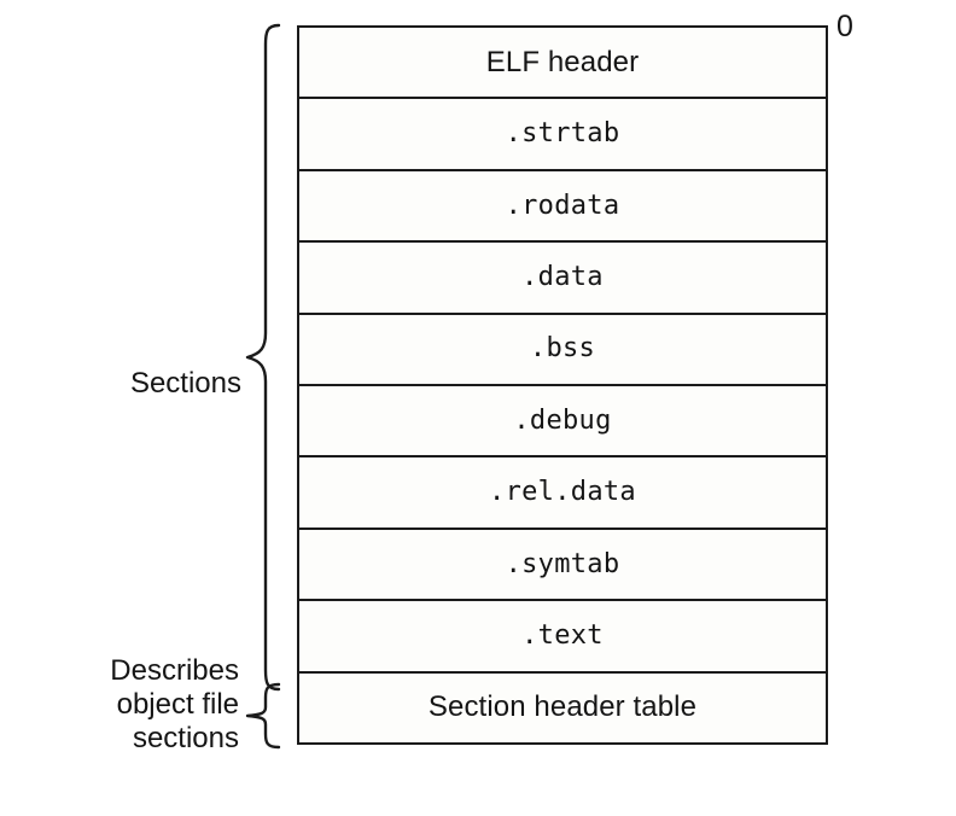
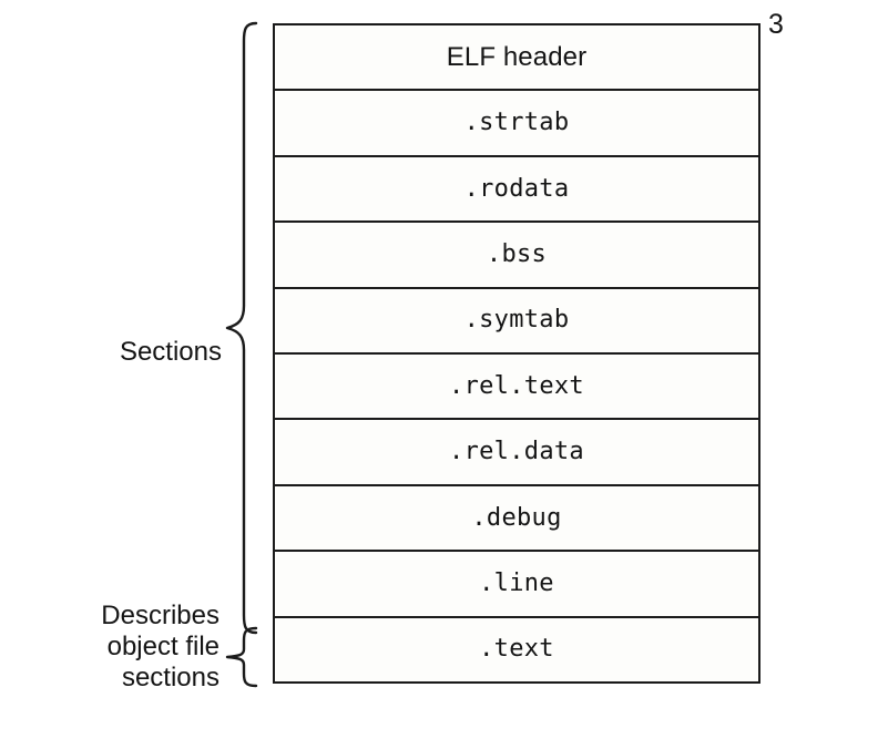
- 0
+ 3
  Sections
  Describes
  object file
  sections
  ELF header
  .strtab
  .rodata
- .data
  .bss
- .debug
+ .symtab
+ .rel.text
  .rel.data
- .symtab
+ .debug
+ .line
  .text
- Section header table
